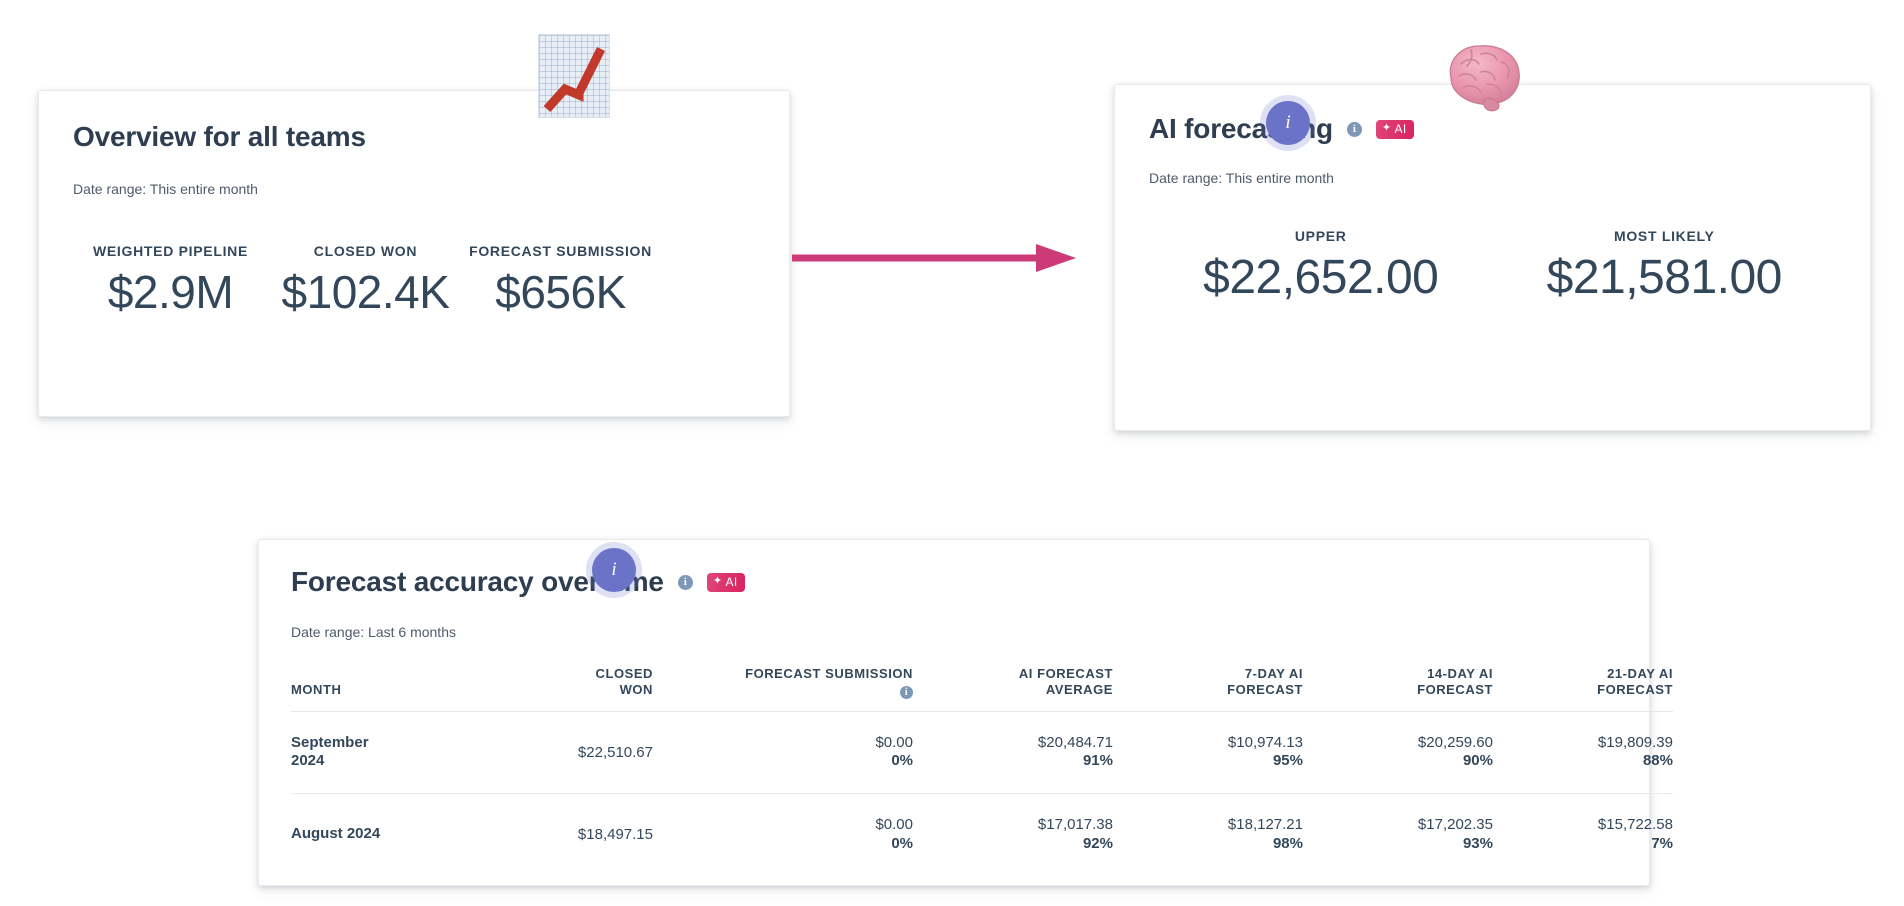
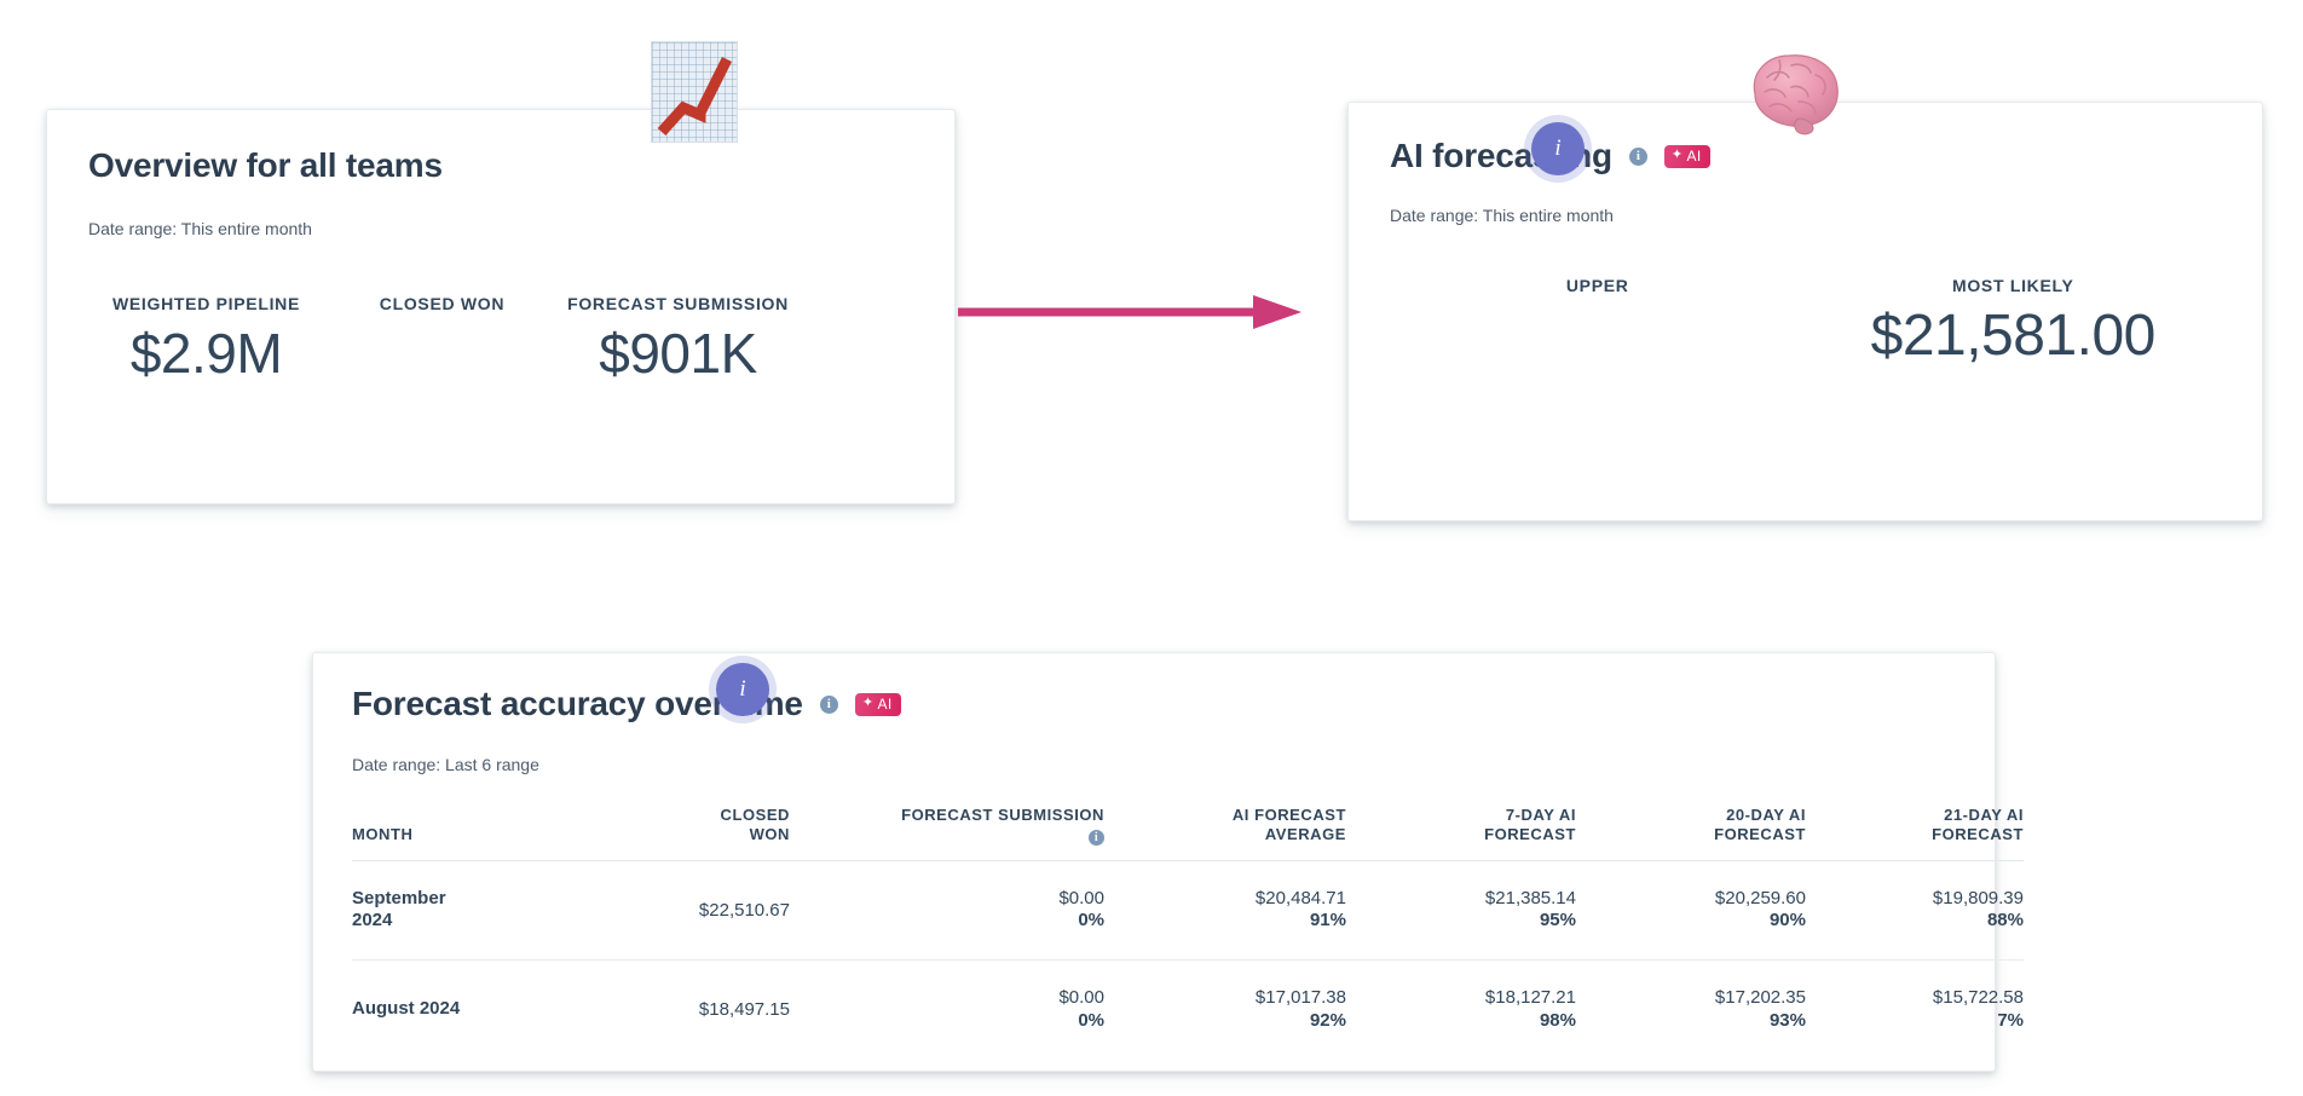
  Overview for all teams
  Date range: This entire month
  WEIGHTED PIPELINE
  $2.9M
  CLOSED WON
- $102.4K
  FORECAST SUBMISSION
- $656K
+ $901K
  i
  ✦
  AI
  Date range: This entire month
  UPPER
- $22,652.00
  MOST LIKELY
  $21,581.00
  Forecast accuracy overme
  i
  ✦
  AI
- Date range: Last 6 months
+ Date range: Last 6 range
- MONTH	CLOSED WON	FORECAST SUBMISSION i	AI FORECAST AVERAGE	7-DAY AI FORECAST	14-DAY AI FORECAST	21-DAY AI FORECAST
+ MONTH	CLOSED WON	FORECAST SUBMISSION i	AI FORECAST AVERAGE	7-DAY AI FORECAST	20-DAY AI FORECAST	21-DAY AI FORECAST
- September 2024	$22,510.67	$0.00 0%	$20,484.71 91%	$10,974.13 95%	$20,259.60 90%	$19,809.39 88%
+ September 2024	$22,510.67	$0.00 0%	$20,484.71 91%	$21,385.14 95%	$20,259.60 90%	$19,809.39 88%
  August 2024	$18,497.15	$0.00 0%	$17,017.38 92%	$18,127.21 98%	$17,202.35 93%	$15,722.58 7%
  i
  i
